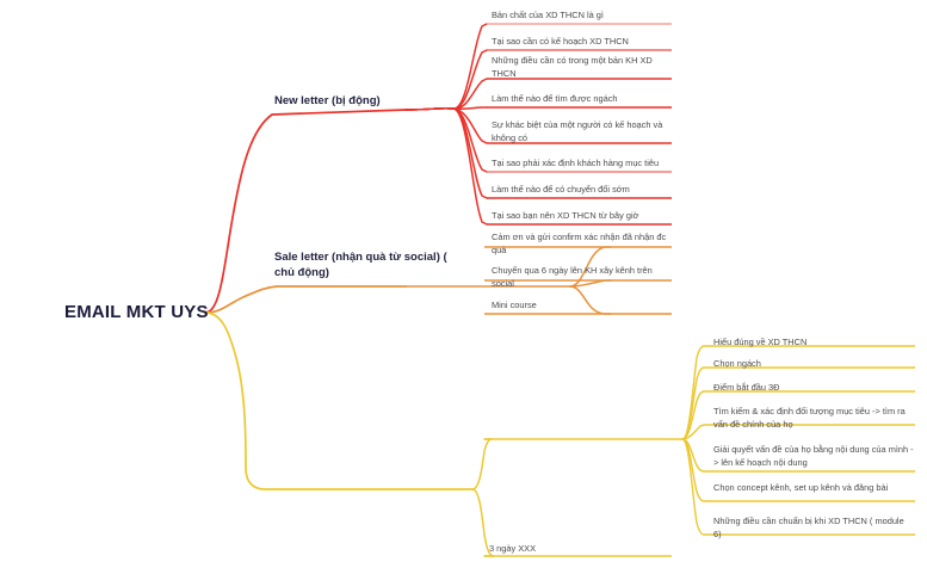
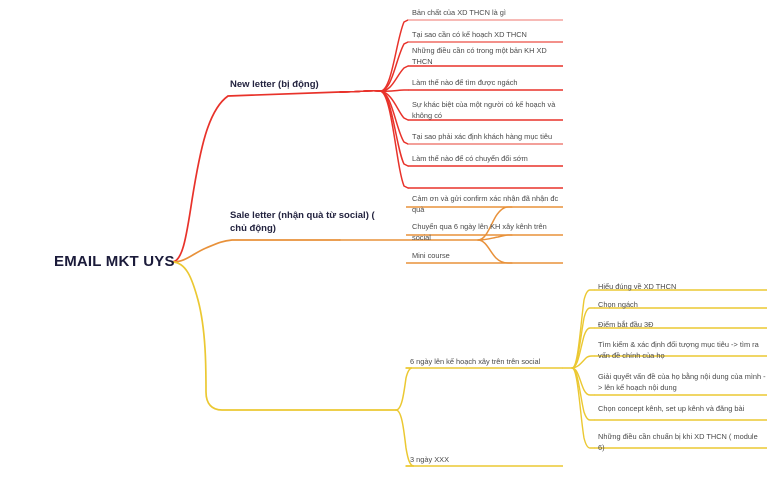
  EMAIL MKT UYS
  New letter (bị động)
  Bản chất của XD THCN là gì
  Tại sao cần có kế hoạch XD THCN
  Những điều cần có trong một bản KH XD THCN
  Làm thế nào để tìm được ngách
  Sự khác biệt của một người có kế hoạch và không có
  Tại sao phải xác định khách hàng mục tiêu
  Làm thế nào để có chuyển đổi sớm
- Tại sao bạn nên XD THCN từ bây giờ
  Sale letter (nhận quà từ social) ( chủ động)
  Cảm ơn và gửi confirm xác nhận đã nhận đc quà
  Chuyển qua 6 ngày lên KH xây kênh trên social
  Mini course
+ 6 ngày lên kế hoạch xây trên trên social
  3 ngày XXX
  Hiểu đúng về XD THCN
  Chọn ngách
  Điểm bắt đầu 3Đ
  Tìm kiếm & xác định đối tượng mục tiêu -> tìm ra vấn đề chính của họ
  Giải quyết vấn đề của họ bằng nội dung của mình -> lên kế hoạch nội dung
  Chọn concept kênh, set up kênh và đăng bài
  Những điều cần chuẩn bị khi XD THCN ( module 6)
